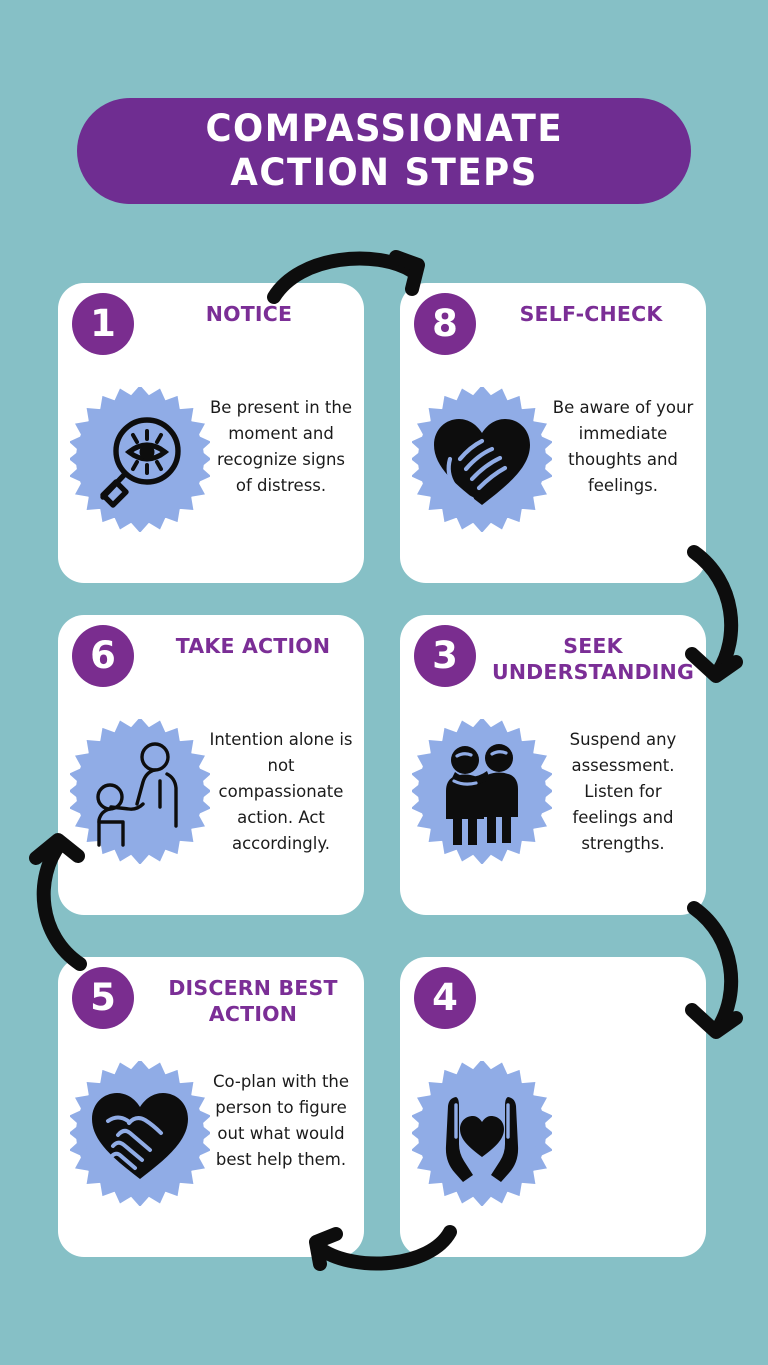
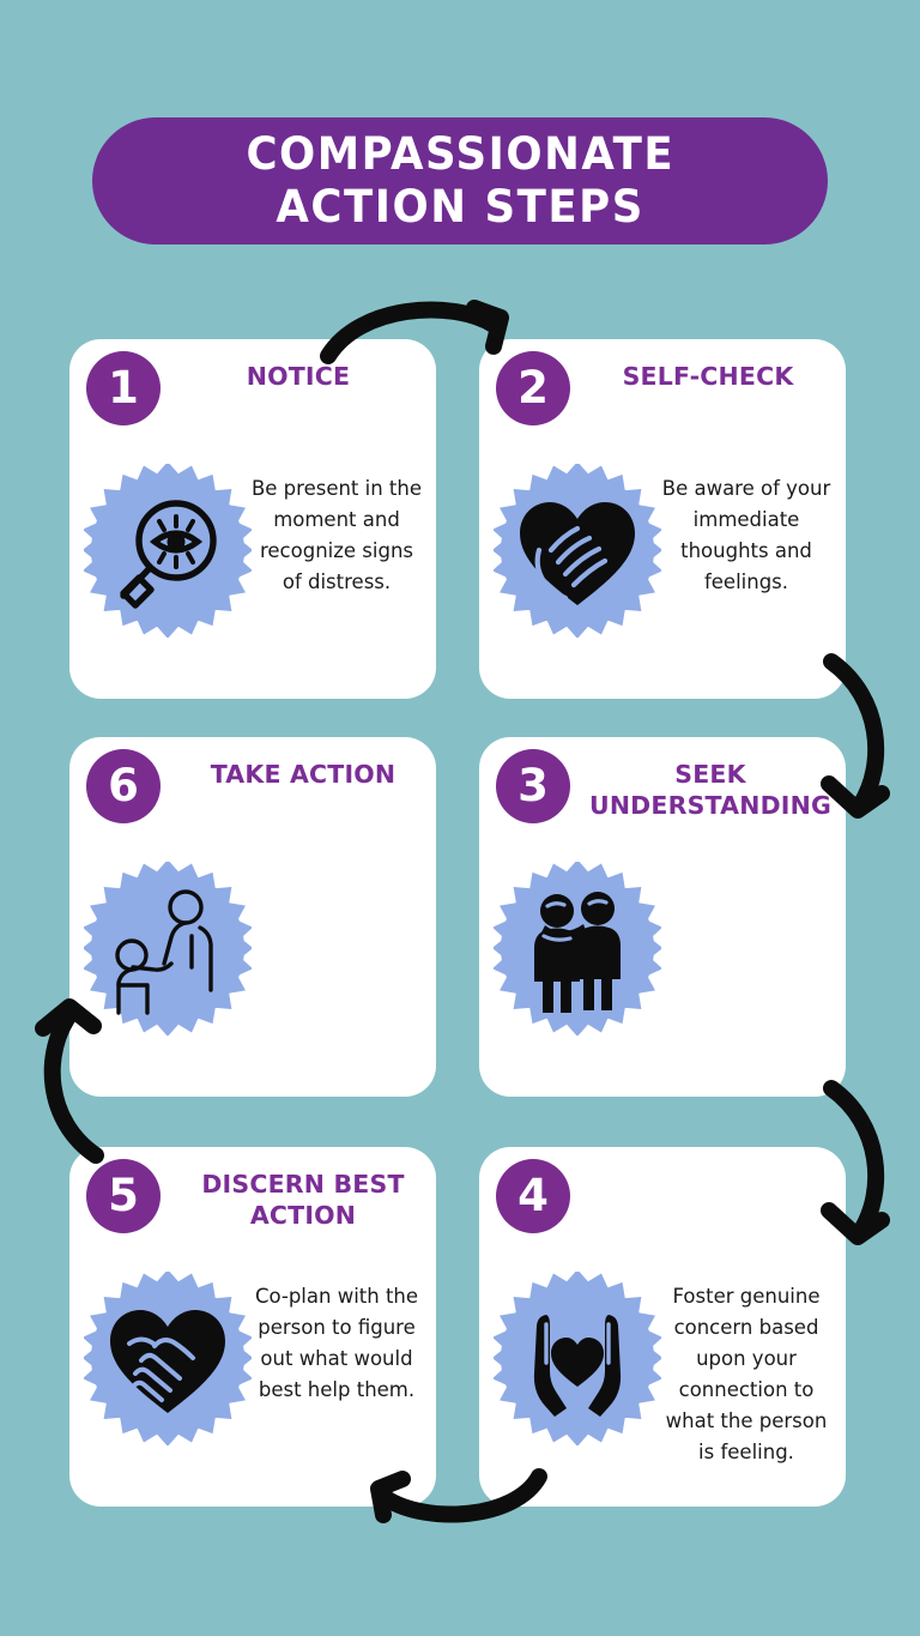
  COMPASSIONATE
  ACTION STEPS
  1
  NOTICE
  Be present in the moment and recognize signs of distress.
- 8
+ 2
  SELF-CHECK
  Be aware of your immediate thoughts and feelings.
  6
  TAKE ACTION
- Intention alone is not compassionate action. Act accordingly.
  3
  SEEK
  UNDERSTANDING
- Suspend any assessment. Listen for feelings and strengths.
  5
  DISCERN BEST
  ACTION
  Co-plan with the person to figure out what would best help them.
  4
+ Foster genuine concern based upon your connection to what the person is feeling.
